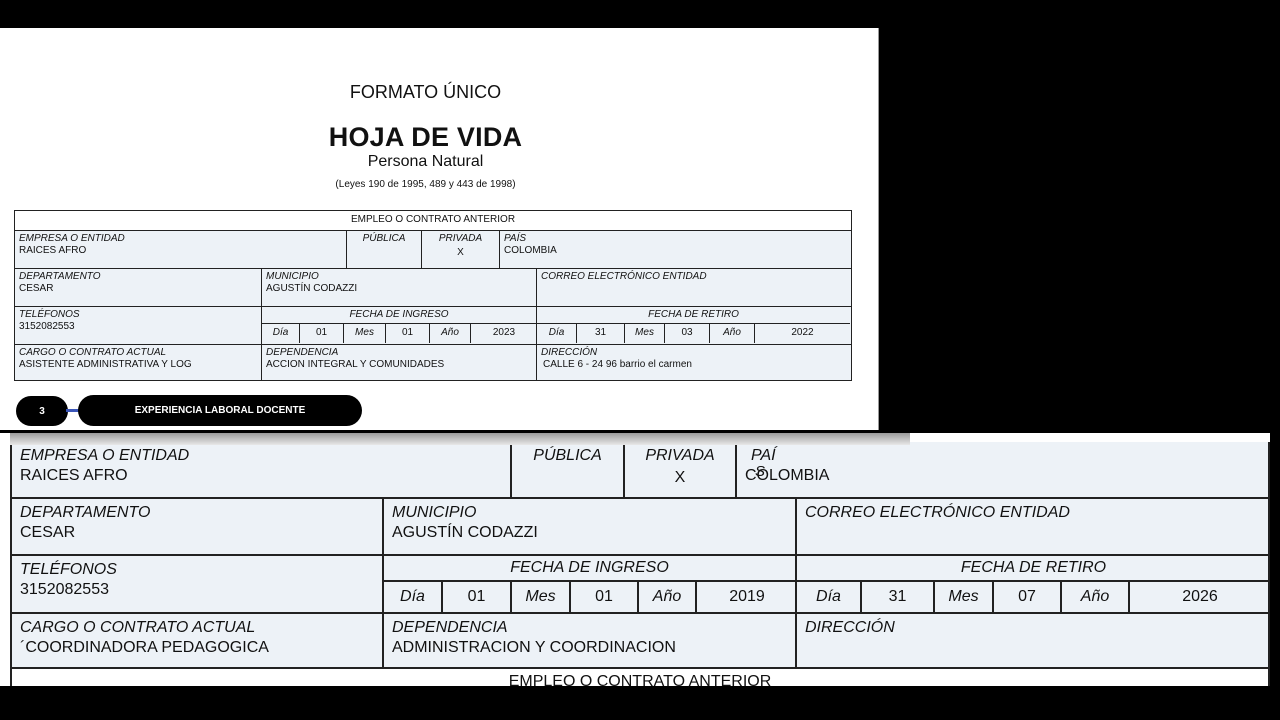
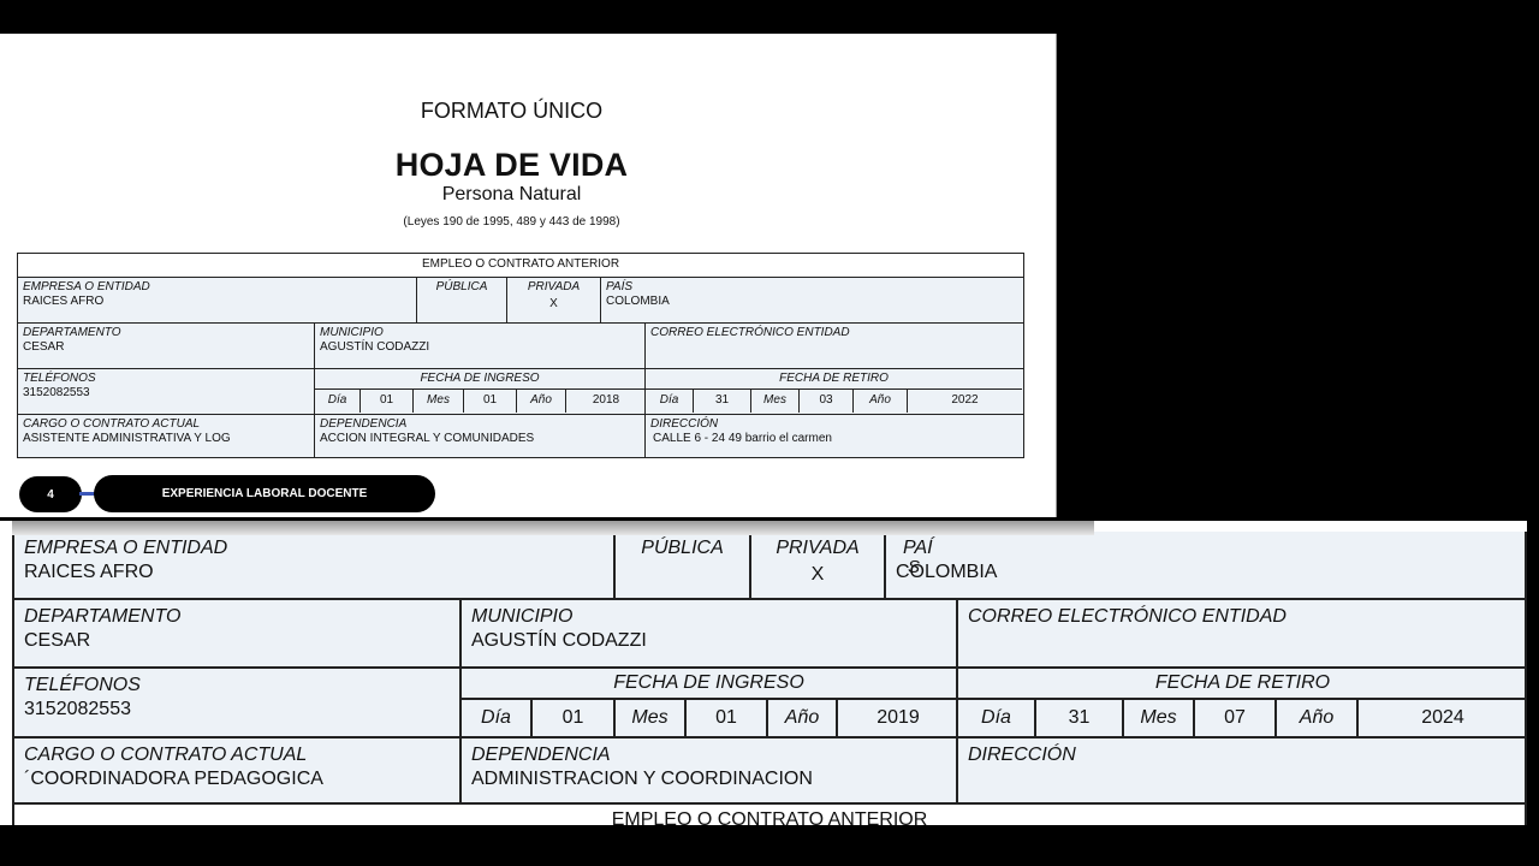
  FORMATO ÚNICO
  HOJA DE VIDA
  Persona Natural
  (Leyes 190 de 1995, 489 y 443 de 1998)
  EMPLEO O CONTRATO ANTERIOR
  EMPRESA O ENTIDAD
  RAICES AFRO
  PÚBLICA
  PRIVADA
  X
  PAÍS
  COLOMBIA
  DEPARTAMENTO
  CESAR
  MUNICIPIO
  AGUSTÍN CODAZZI
  CORREO ELECTRÓNICO ENTIDAD
  TELÉFONOS
  3152082553
  FECHA DE INGRESO
  Día
  01
  Mes
  01
  Año
- 2023
+ 2018
  FECHA DE RETIRO
  Día
  31
  Mes
  03
  Año
  2022
  CARGO O CONTRATO ACTUAL
  ASISTENTE ADMINISTRATIVA Y LOG
  DEPENDENCIA
  ACCION INTEGRAL Y COMUNIDADES
  DIRECCIÓN
- CALLE 6 - 24 96 barrio el carmen
+ CALLE 6 - 24 49 barrio el carmen
- 3
+ 4
  EXPERIENCIA LABORAL DOCENTE
  EMPRESA O ENTIDAD
  RAICES AFRO
  PÚBLICA
  PRIVADA
  X
  PAÍ
  S
  COLOMBIA
  DEPARTAMENTO
  CESAR
  MUNICIPIO
  AGUSTÍN CODAZZI
  CORREO ELECTRÓNICO ENTIDAD
  TELÉFONOS
  3152082553
  FECHA DE INGRESO
  Día
  01
  Mes
  01
  Año
  2019
  FECHA DE RETIRO
  Día
  31
  Mes
  07
  Año
- 2026
+ 2024
  CARGO O CONTRATO ACTUAL
  ´COORDINADORA PEDAGOGICA
  DEPENDENCIA
  ADMINISTRACION Y COORDINACION
  DIRECCIÓN
  EMPLEO O CONTRATO ANTERIOR
